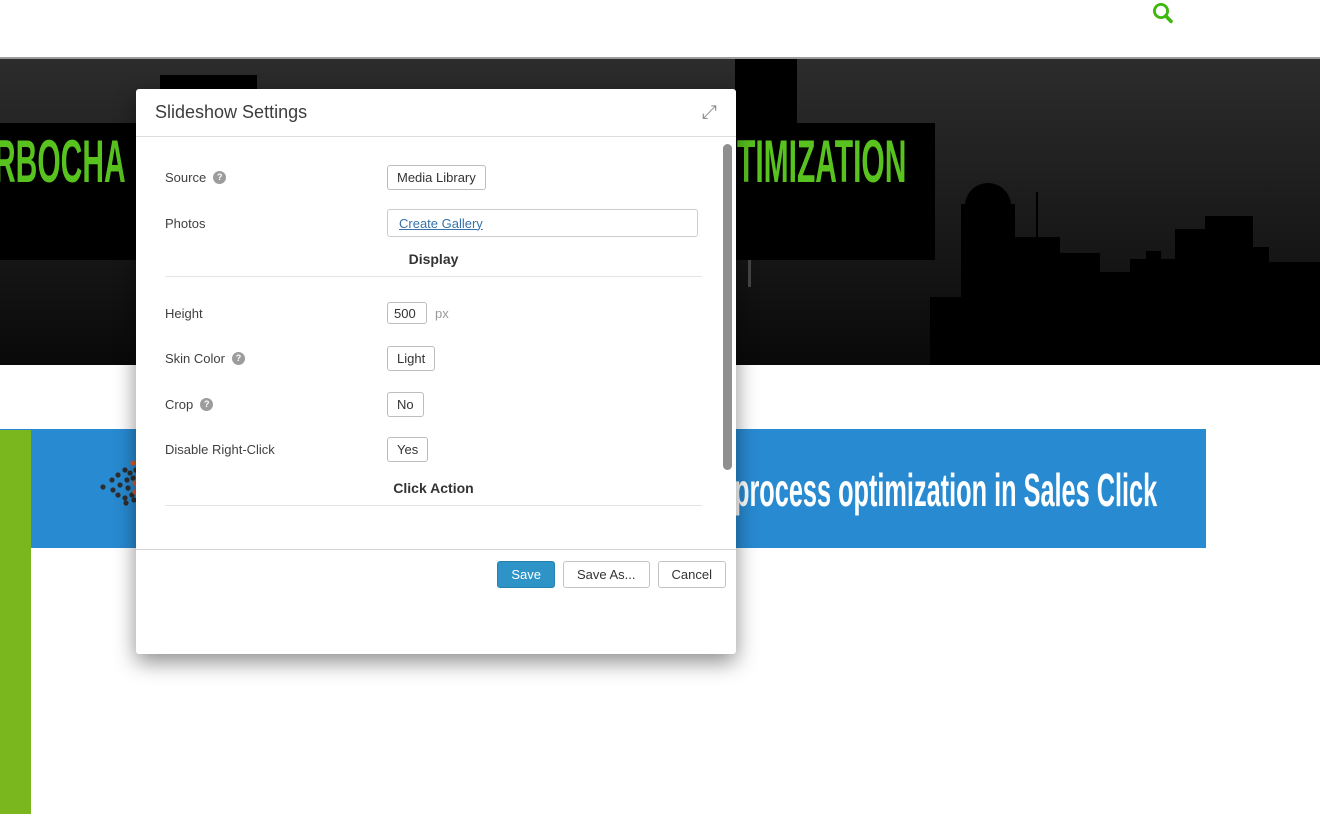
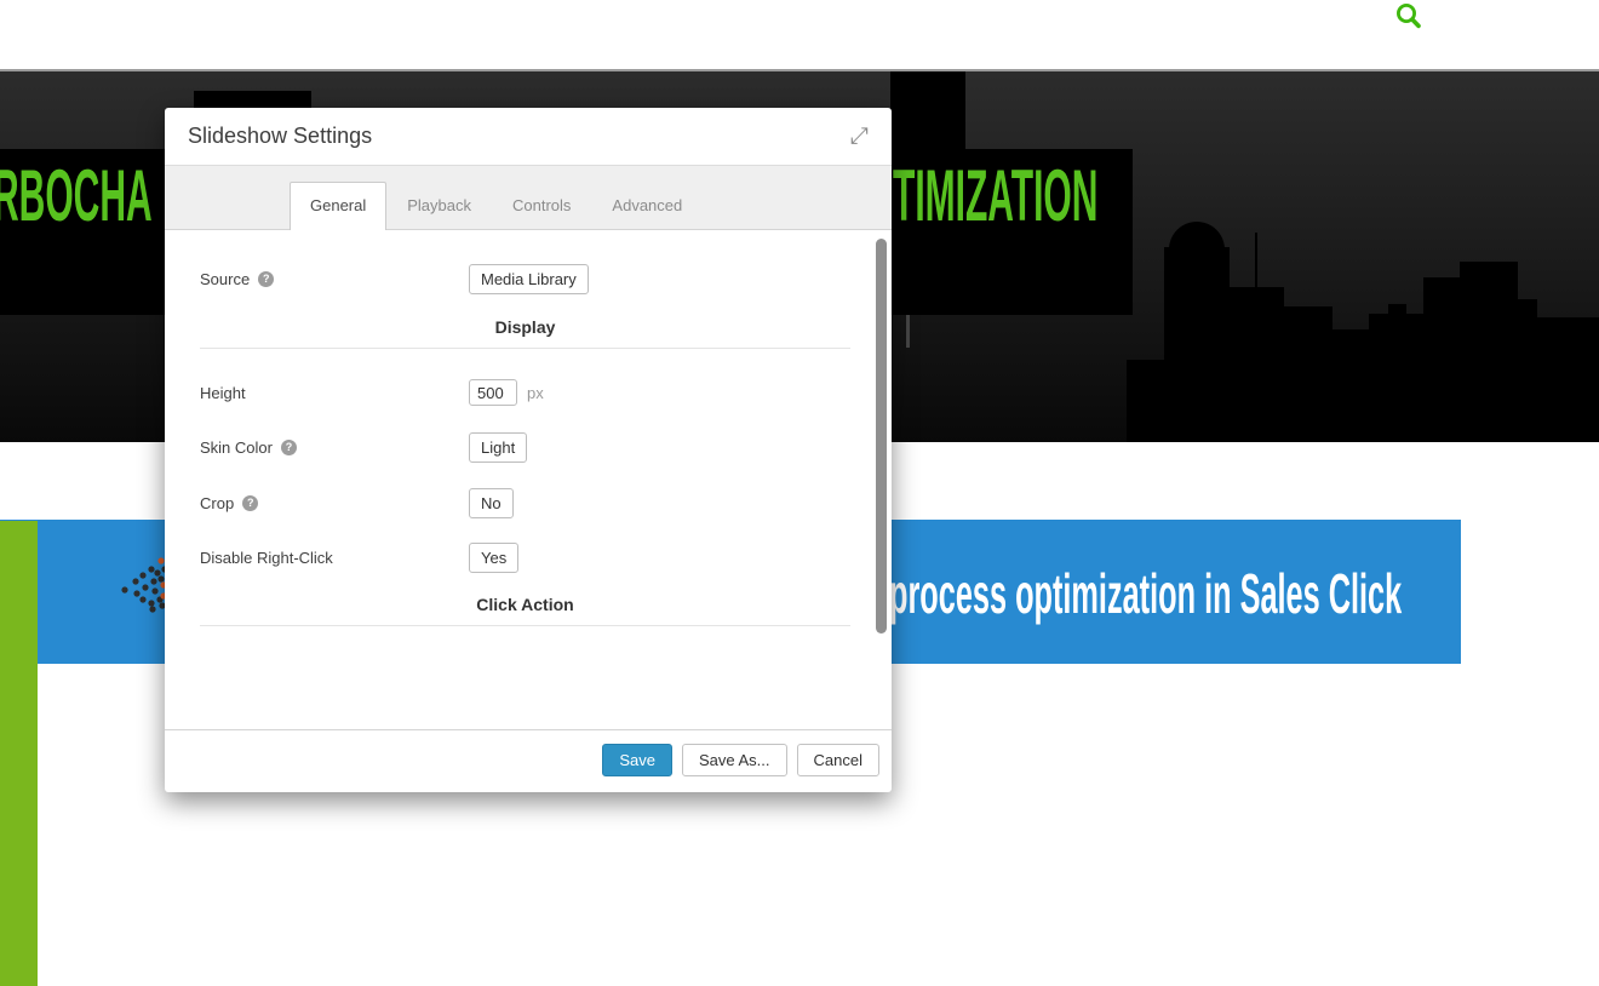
  RBOCHA
  TIMIZATION
  process optimization in Sales Click
  Slideshow Settings
  ⤢
+ General
+ Playback
+ Controls
+ Advanced
  Source
  ?
  Media Library
- Photos
- Create Gallery
  Display
  Height
  500
  px
  Skin Color
  ?
  Light
  Crop
  ?
  No
  Disable Right-Click
  Yes
  Click Action
  Save
  Save As...
  Cancel
